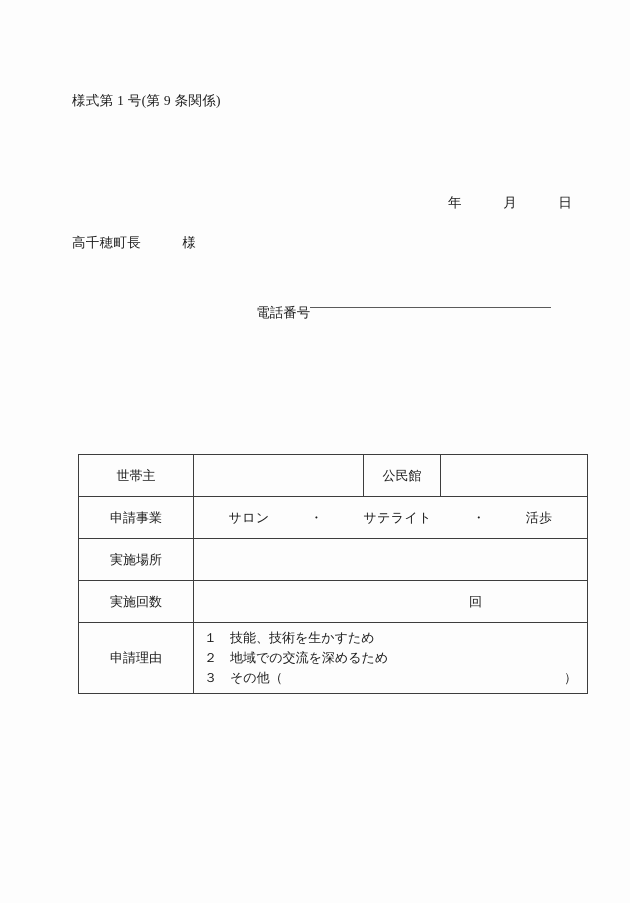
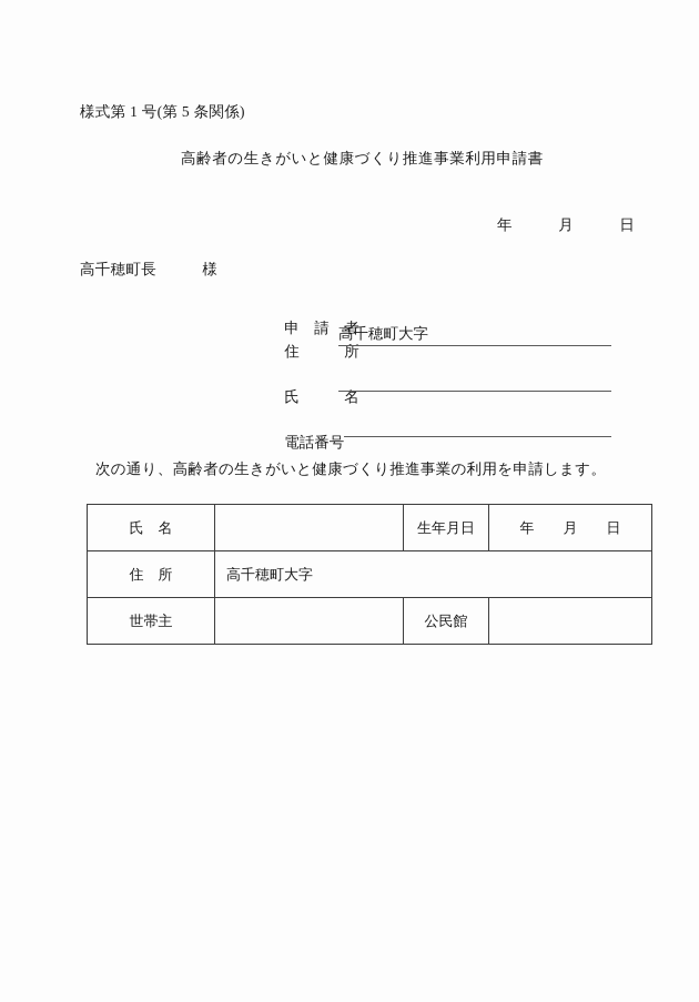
- 様式第 1 号(第 9 条関係)
+ 様式第 1 号(第 5 条関係)
+ 高齢者の生きがいと健康づくり推進事業利用申請書
  年 月 日
  高千穂町長 様
+ 申 請 者
+ 住 所
+ 高千穂町大字
+ 氏 名
  電話番号
+ 次の通り、高齢者の生きがいと健康づくり推進事業の利用を申請します。
+ 氏 名		生年月日	年 月 日
+ 住 所	高千穂町大字
  世帯主		公民館
- 申請事業	サロン ・ サテライト ・ 活歩
- 実施場所
- 実施回数	回
- 申請理由	１ 技能、技術を生かすため ２ 地域での交流を深めるため ３ その他（ ）
